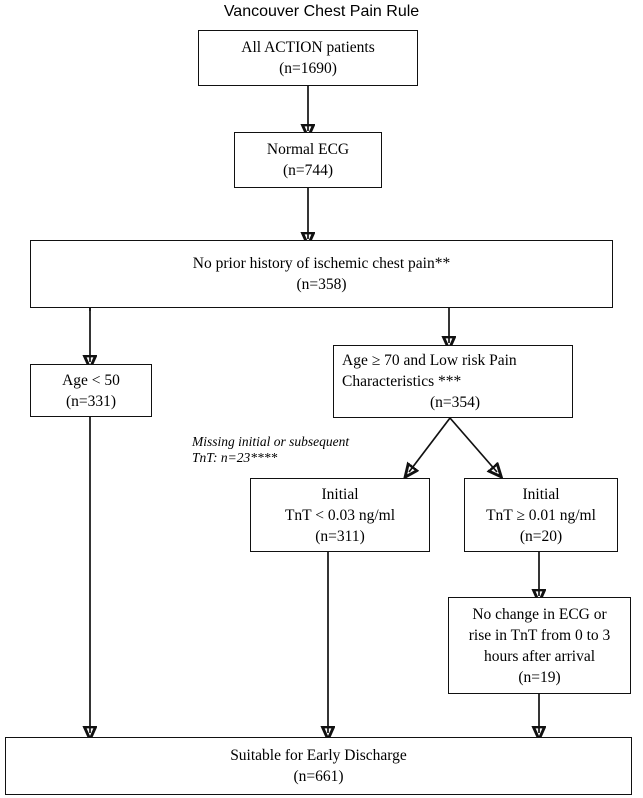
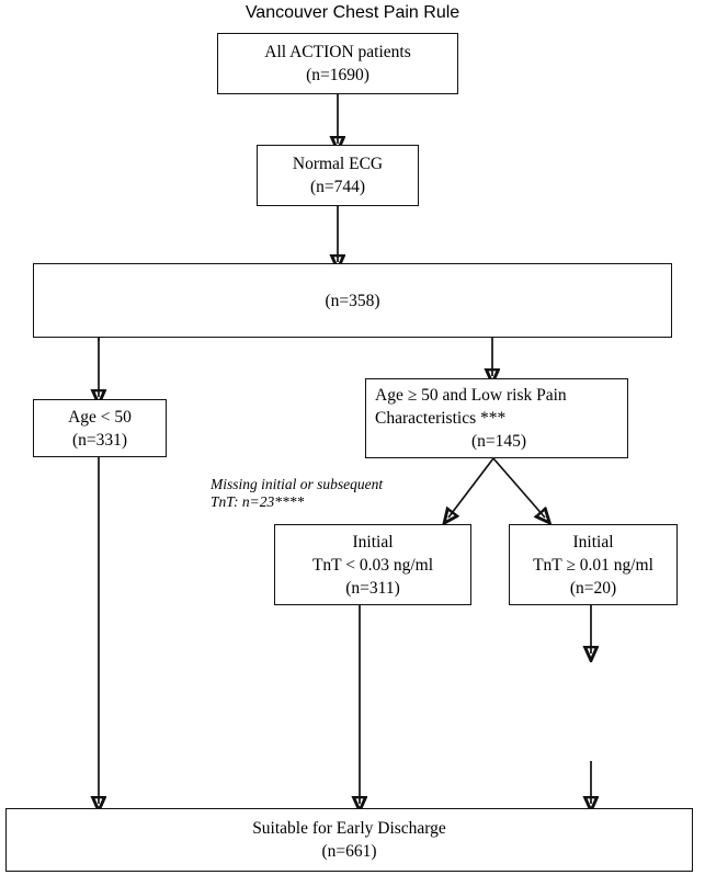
  Vancouver Chest Pain Rule
  All ACTION patients
  (n=1690)
  Normal ECG
  (n=744)
- No prior history of ischemic chest pain**
  (n=358)
  Age < 50
  (n=331)
- Age ≥ 70 and Low risk Pain
+ Age ≥ 50 and Low risk Pain
  Characteristics ***
- (n=354)
+ (n=145)
  Missing initial or subsequent
  TnT: n=23****
  Initial
  TnT < 0.03 ng/ml
  (n=311)
  Initial
  TnT ≥ 0.01 ng/ml
  (n=20)
- No change in ECG or
- rise in TnT from 0 to 3
- hours after arrival
- (n=19)
  Suitable for Early Discharge
  (n=661)
